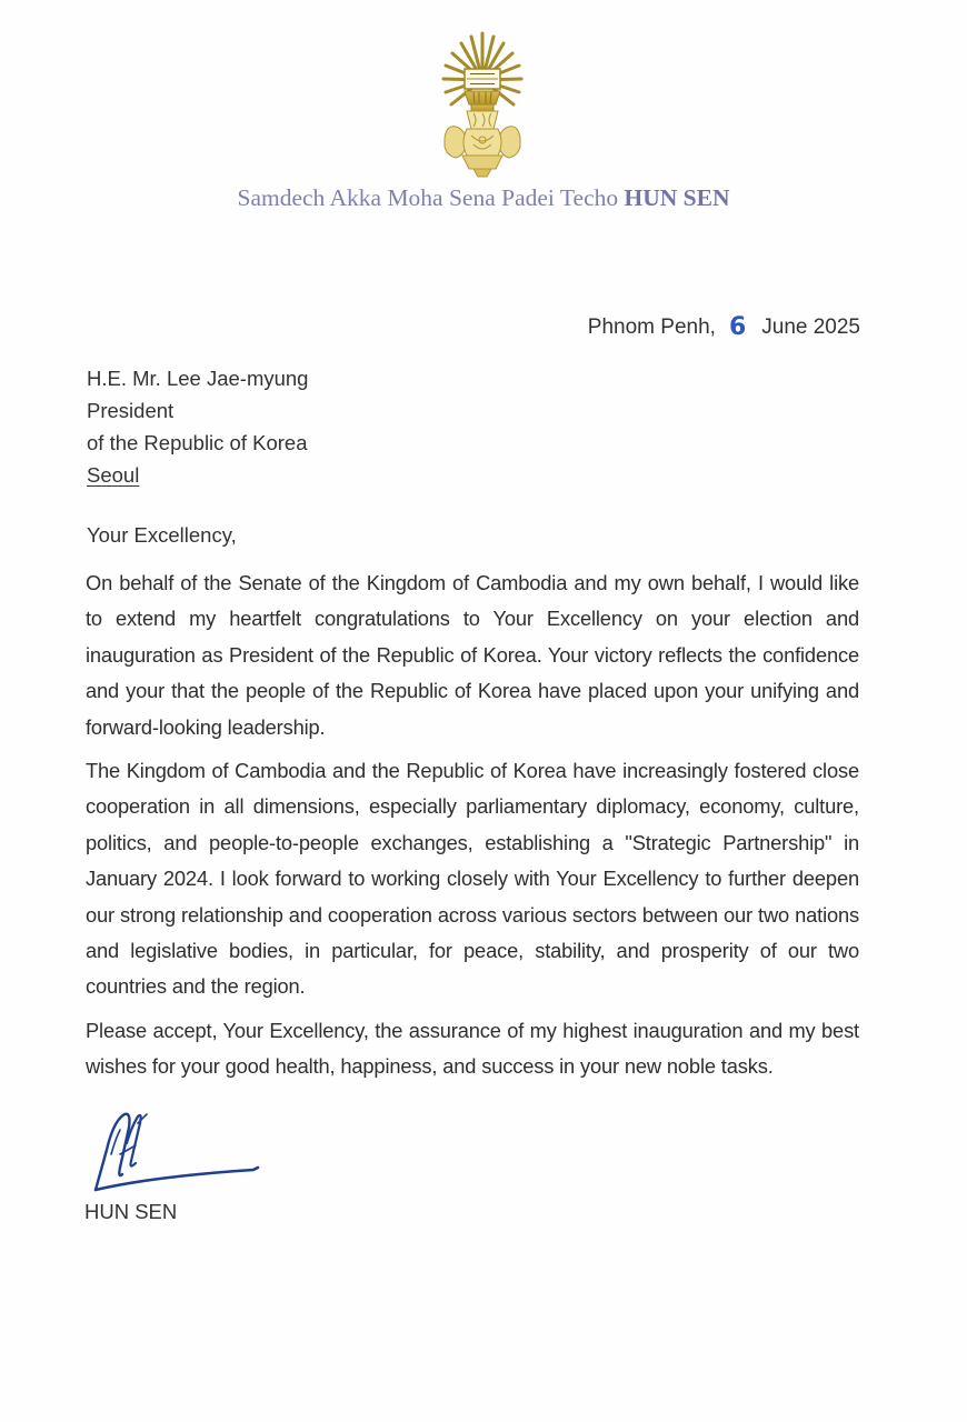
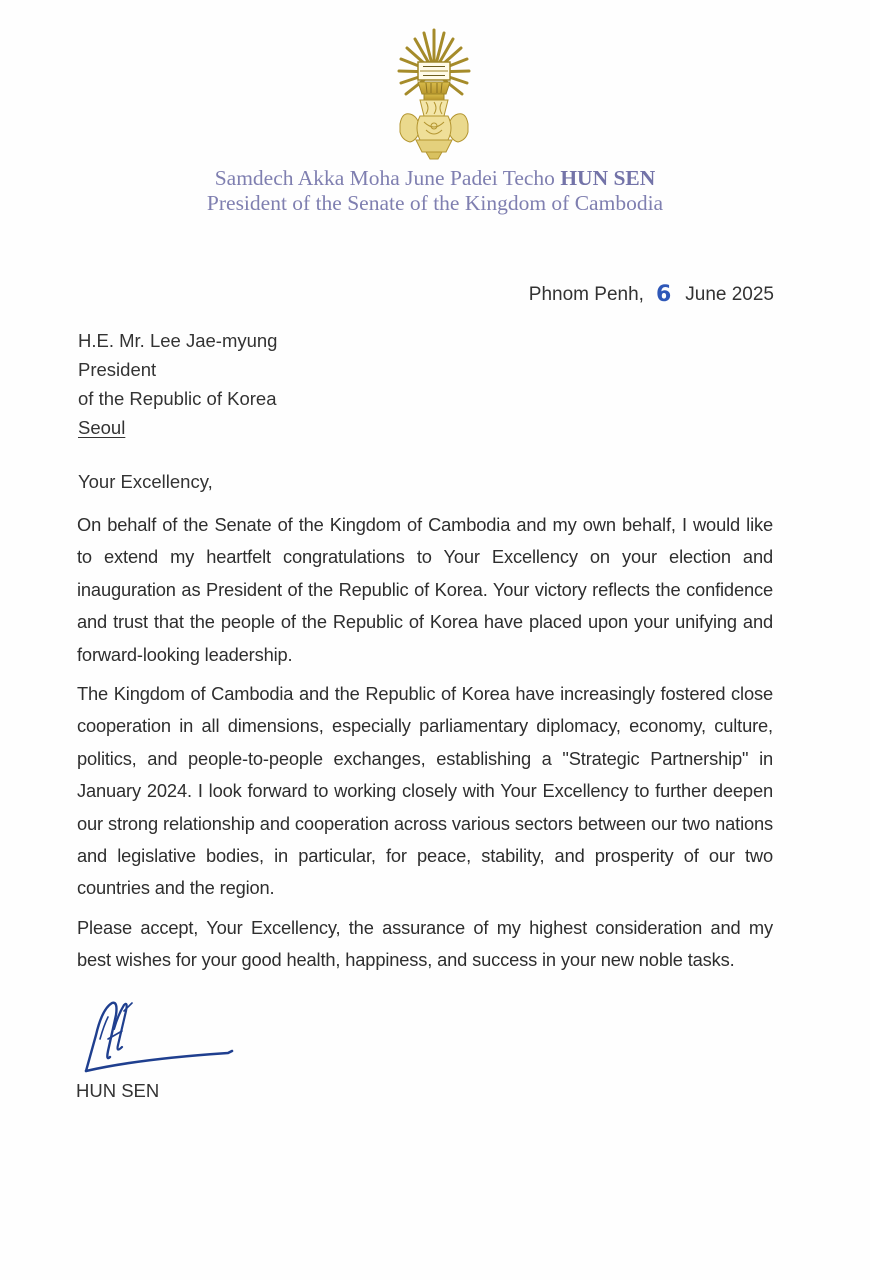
- Samdech Akka Moha Sena Padei Techo HUN SEN
+ Samdech Akka Moha June Padei Techo HUN SEN
+ President of the Senate of the Kingdom of Cambodia
  Phnom Penh, 6 June 2025
  H.E. Mr. Lee Jae-myung
  President
  of the Republic of Korea
  Seoul
  Your Excellency,
- On behalf of the Senate of the Kingdom of Cambodia and my own behalf, I would like to extend my heartfelt congratulations to Your Excellency on your election and inauguration as President of the Republic of Korea. Your victory reflects the confidence and your that the people of the Republic of Korea have placed upon your unifying and forward-looking leadership.
+ On behalf of the Senate of the Kingdom of Cambodia and my own behalf, I would like to extend my heartfelt congratulations to Your Excellency on your election and inauguration as President of the Republic of Korea. Your victory reflects the confidence and trust that the people of the Republic of Korea have placed upon your unifying and forward-looking leadership.
  The Kingdom of Cambodia and the Republic of Korea have increasingly fostered close cooperation in all dimensions, especially parliamentary diplomacy, economy, culture, politics, and people-to-people exchanges, establishing a "Strategic Partnership" in January 2024. I look forward to working closely with Your Excellency to further deepen our strong relationship and cooperation across various sectors between our two nations and legislative bodies, in particular, for peace, stability, and prosperity of our two countries and the region.
- Please accept, Your Excellency, the assurance of my highest inauguration and my best wishes for your good health, happiness, and success in your new noble tasks.
+ Please accept, Your Excellency, the assurance of my highest consideration and my best wishes for your good health, happiness, and success in your new noble tasks.
  HUN SEN
